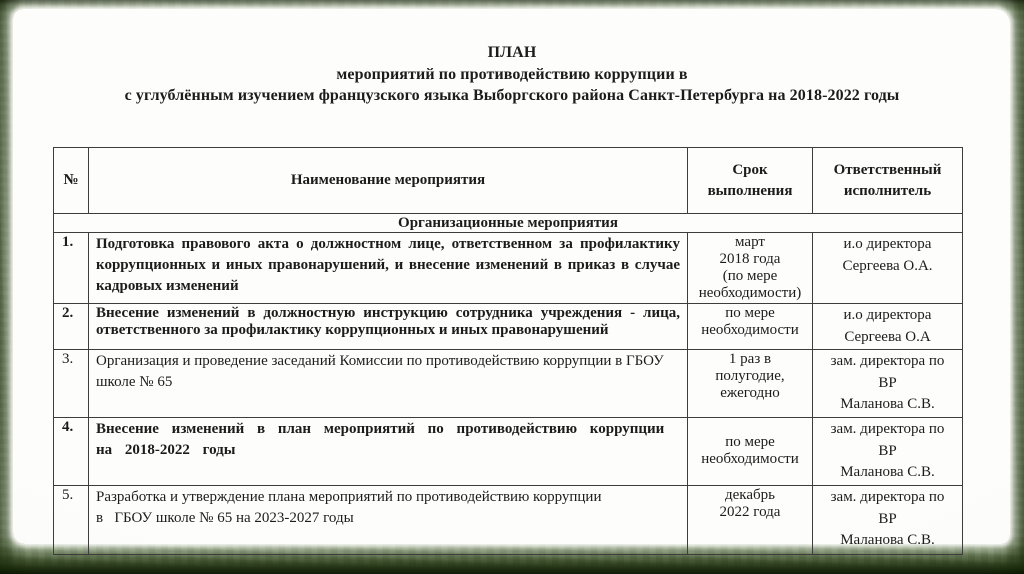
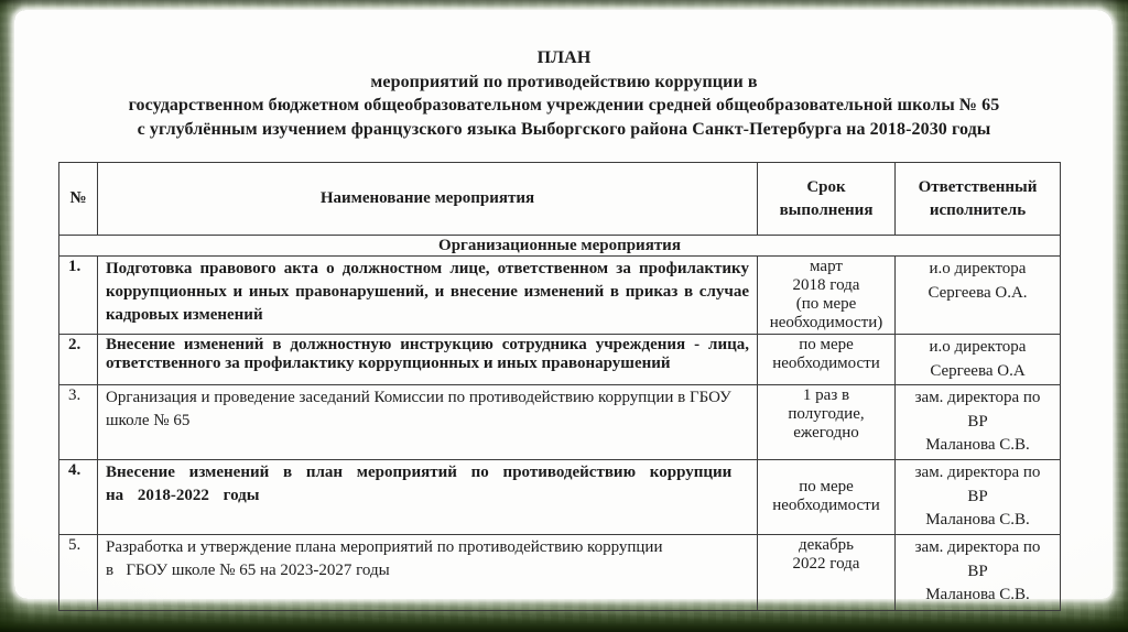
  ПЛАН
  мероприятий по противодействию коррупции в
+ государственном бюджетном общеобразовательном учреждении средней общеобразовательной школы № 65
- с углублённым изучением французского языка Выборгского района Санкт-Петербурга на 2018-2022 годы
+ с углублённым изучением французского языка Выборгского района Санкт-Петербурга на 2018-2030 годы
  №	Наименование мероприятия	Срок выполнения	Ответственный исполнитель
  Организационные мероприятия
  1.	Подготовка правового акта о должностном лице, ответственном за профилактику коррупционных и иных правонарушений, и внесение изменений в приказ в случае кадровых изменений	март 2018 года (по мере необходимости)	и.о директора Сергеева О.А.
  2.	Внесение изменений в должностную инструкцию сотрудника учреждения - лица, ответственного за профилактику коррупционных и иных правонарушений	по мере необходимости	и.о директора Сергеева О.А
  3.	Организация и проведение заседаний Комиссии по противодействию коррупции в ГБОУ школе № 65	1 раз в полугодие, ежегодно	зам. директора по ВР Маланова С.В.
  4.	Внесение изменений в план мероприятий по противодействию коррупции на 2018-2022 годы	по мере необходимости	зам. директора по ВР Маланова С.В.
  5.	Разработка и утверждение плана мероприятий по противодействию коррупции в ГБОУ школе № 65 на 2023-2027 годы	декабрь 2022 года	зам. директора по ВР Маланова С.В.
